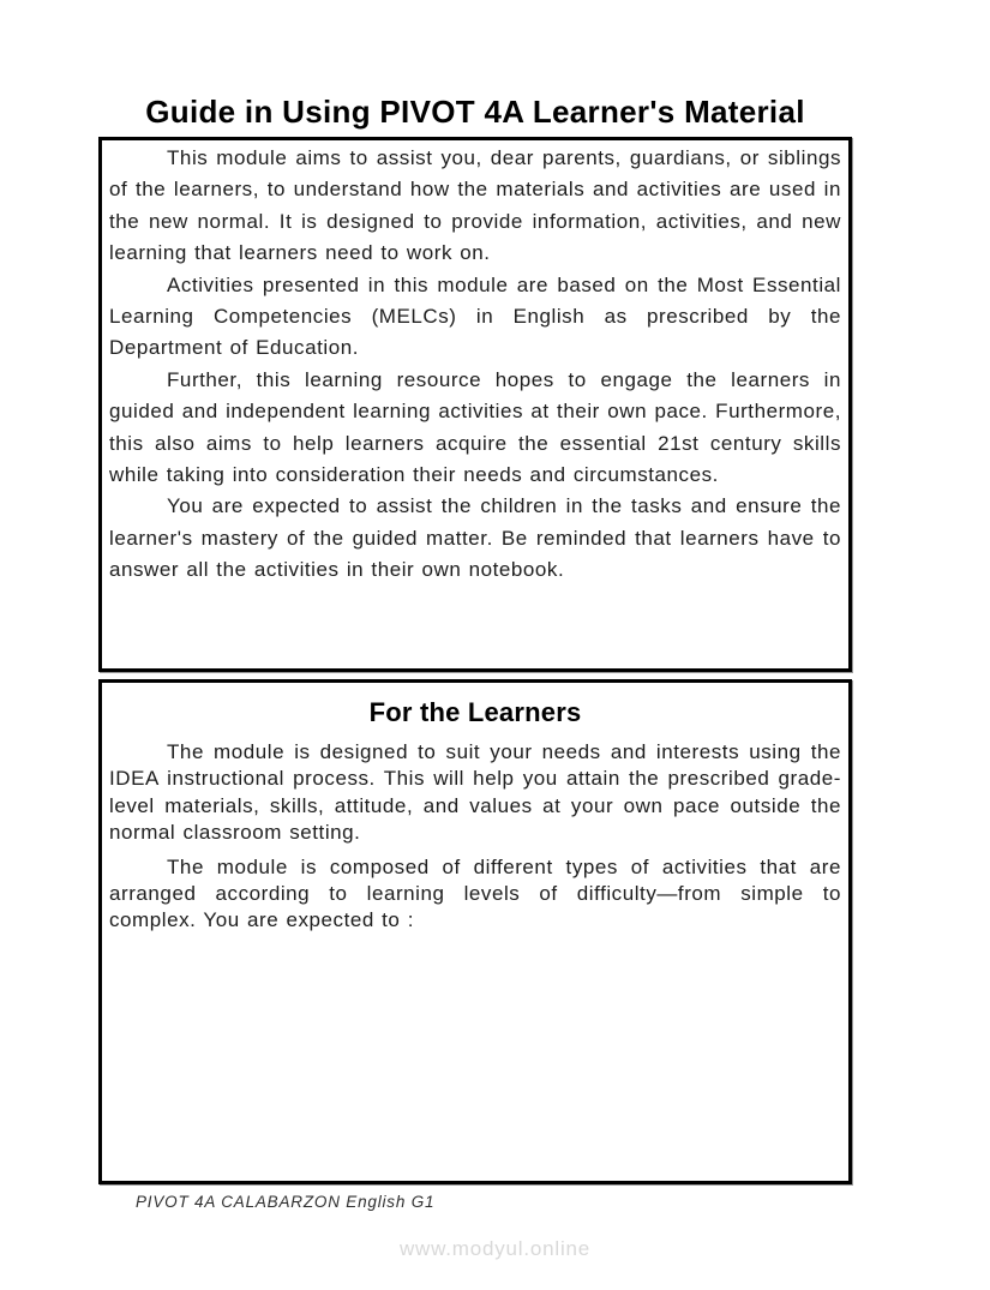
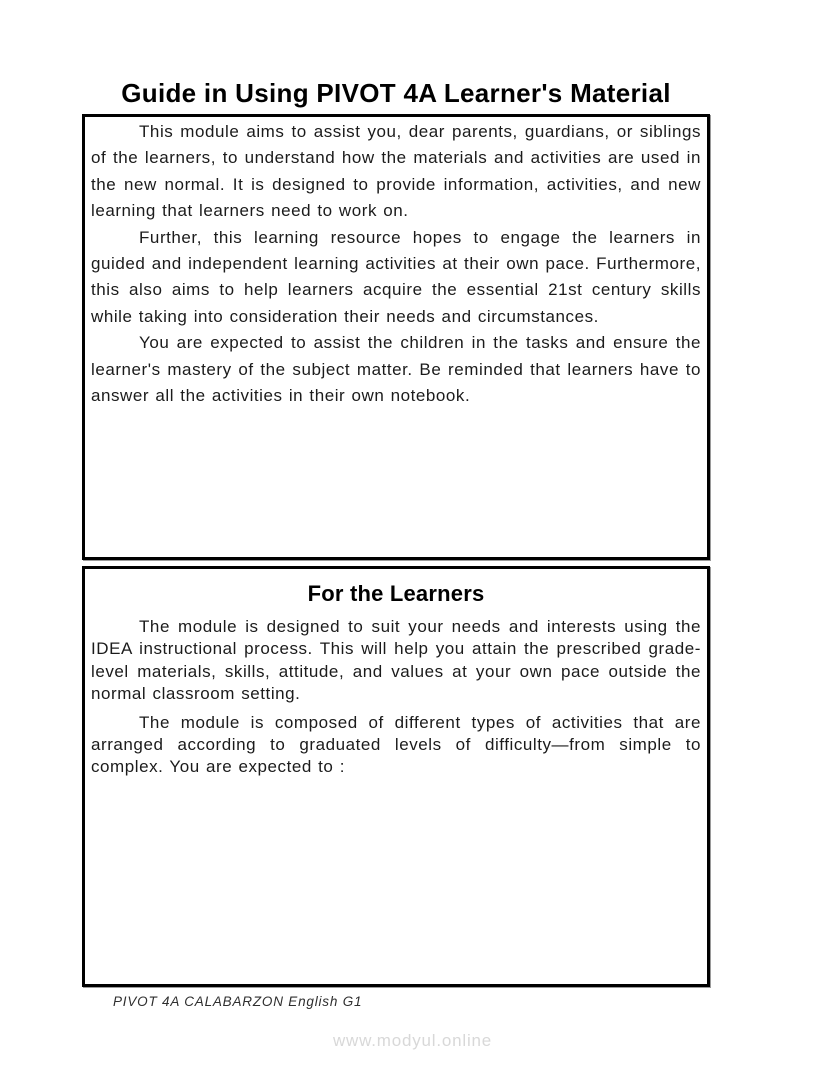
  Guide in Using PIVOT 4A Learner's Material
  This module aims to assist you, dear parents, guardians, or siblings of the learners, to understand how the materials and activities are used in the new normal. It is designed to provide information, activities, and new learning that learners need to work on.
- Activities presented in this module are based on the Most Essential Learning Competencies (MELCs) in English as prescribed by the Department of Education.
  Further, this learning resource hopes to engage the learners in guided and independent learning activities at their own pace. Furthermore, this also aims to help learners acquire the essential 21st century skills while taking into consideration their needs and circumstances.
- You are expected to assist the children in the tasks and ensure the learner's mastery of the guided matter. Be reminded that learners have to answer all the activities in their own notebook.
+ You are expected to assist the children in the tasks and ensure the learner's mastery of the subject matter. Be reminded that learners have to answer all the activities in their own notebook.
  For the Learners
  The module is designed to suit your needs and interests using the IDEA instructional process. This will help you attain the prescribed grade-level materials, skills, attitude, and values at your own pace outside the normal classroom setting.
- The module is composed of different types of activities that are arranged according to learning levels of difficulty—from simple to complex. You are expected to :
+ The module is composed of different types of activities that are arranged according to graduated levels of difficulty—from simple to complex. You are expected to :
  PIVOT 4A CALABARZON English G1
  www.modyul.online
